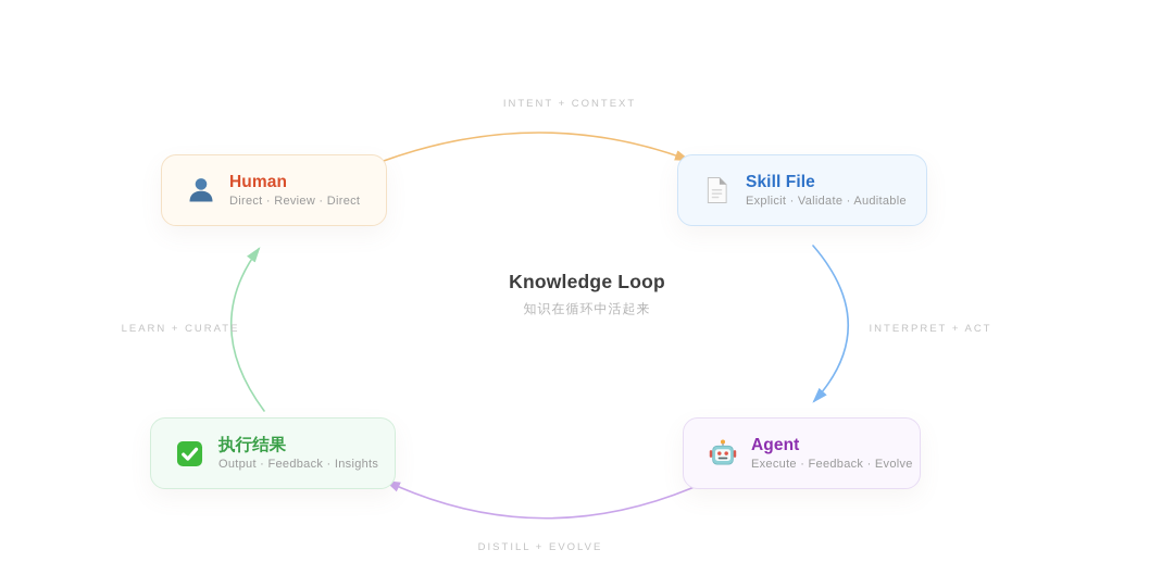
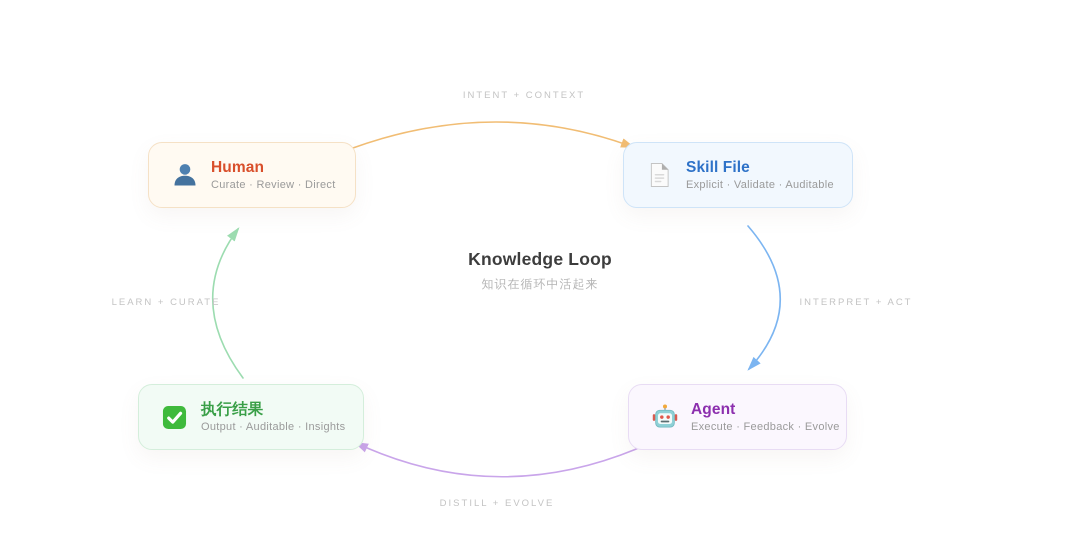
  INTENT + CONTEXT
  INTERPRET + ACT
  DISTILL + EVOLVE
  LEARN + CURATE
  Knowledge Loop
  知识在循环中活起来
  Human
- Direct · Review · Direct
+ Curate · Review · Direct
  Skill File
  Explicit · Validate · Auditable
  Agent
  Execute · Feedback · Evolve
  执行结果
- Output · Feedback · Insights
+ Output · Auditable · Insights
